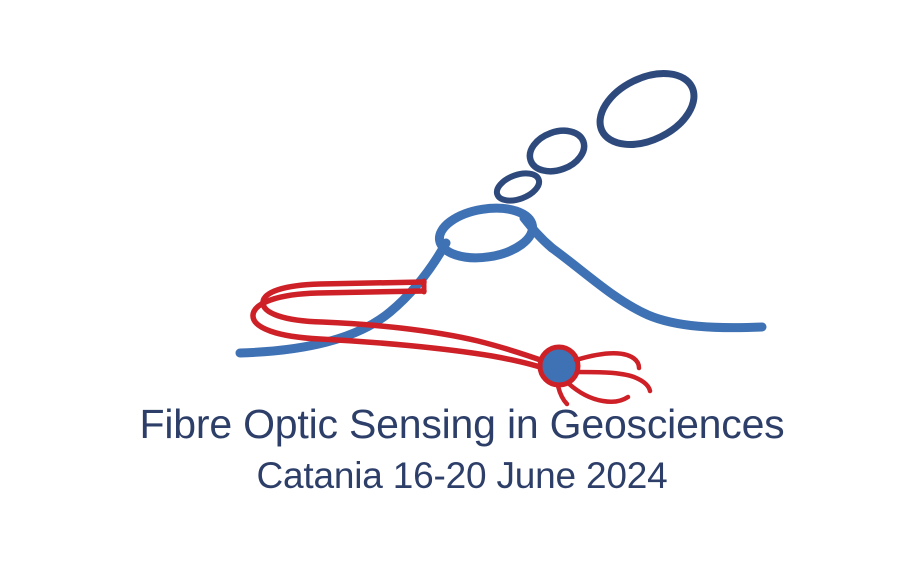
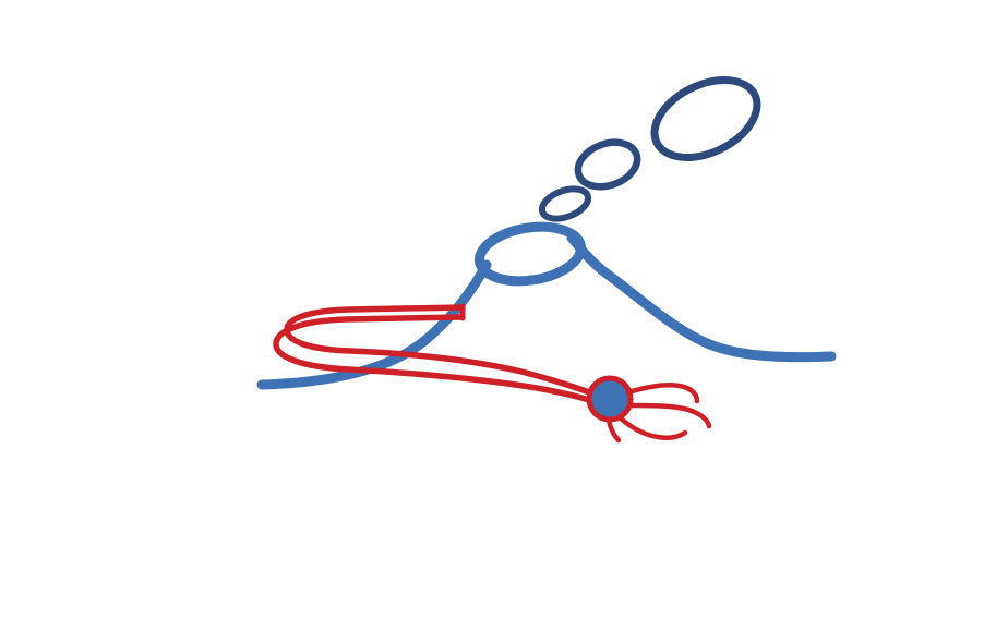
- Fibre Optic Sensing in Geosciences
- Catania 16-20 June 2024
